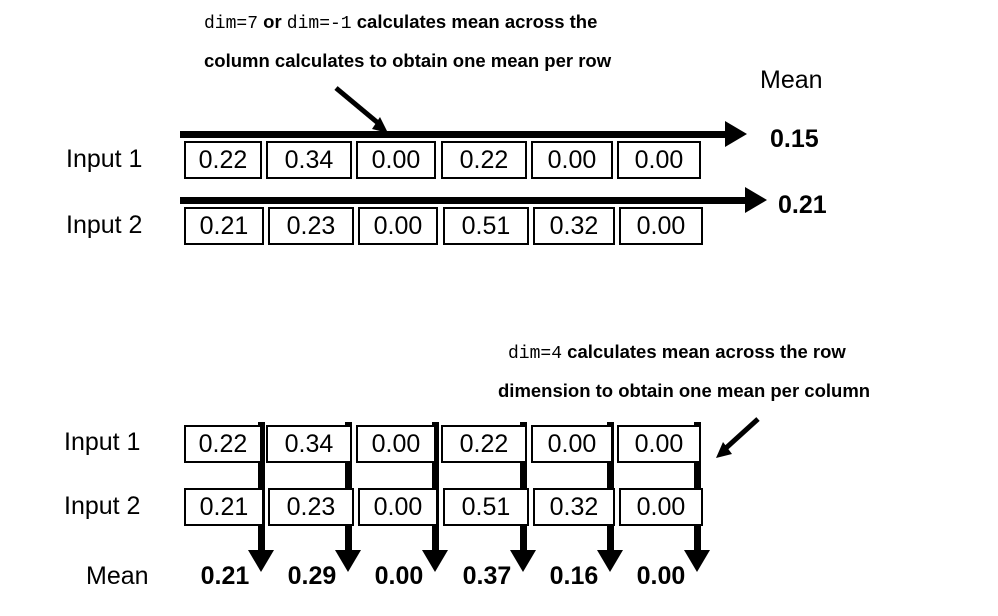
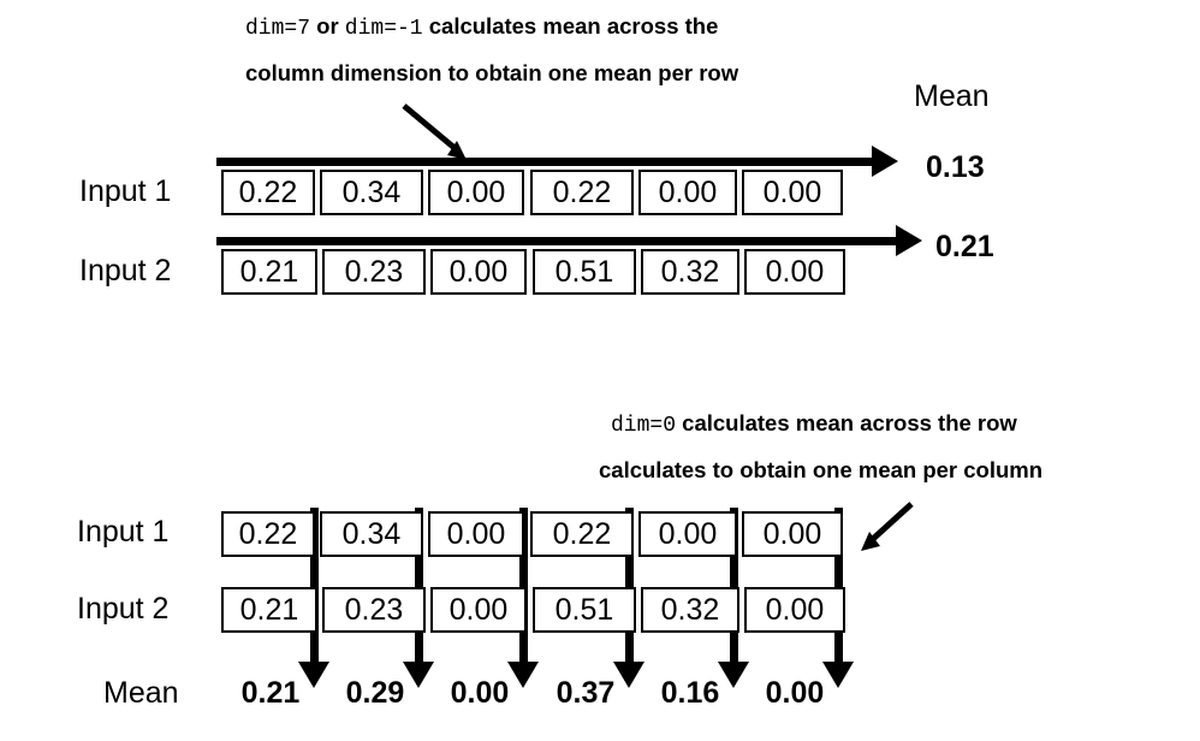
  dim=7 or dim=-1 calculates mean across the
- column calculates to obtain one mean per row
+ column dimension to obtain one mean per row
  Mean
  Input 1
  Input 2
  0.22
  0.34
  0.00
  0.22
  0.00
  0.00
  0.21
  0.23
  0.00
  0.51
  0.32
  0.00
- 0.15
+ 0.13
  0.21
- dim=4 calculates mean across the row
+ dim=0 calculates mean across the row
- dimension to obtain one mean per column
+ calculates to obtain one mean per column
  Input 1
  Input 2
  0.22
  0.34
  0.00
  0.22
  0.00
  0.00
  0.21
  0.23
  0.00
  0.51
  0.32
  0.00
  Mean
  0.21
  0.29
  0.00
  0.37
  0.16
  0.00
